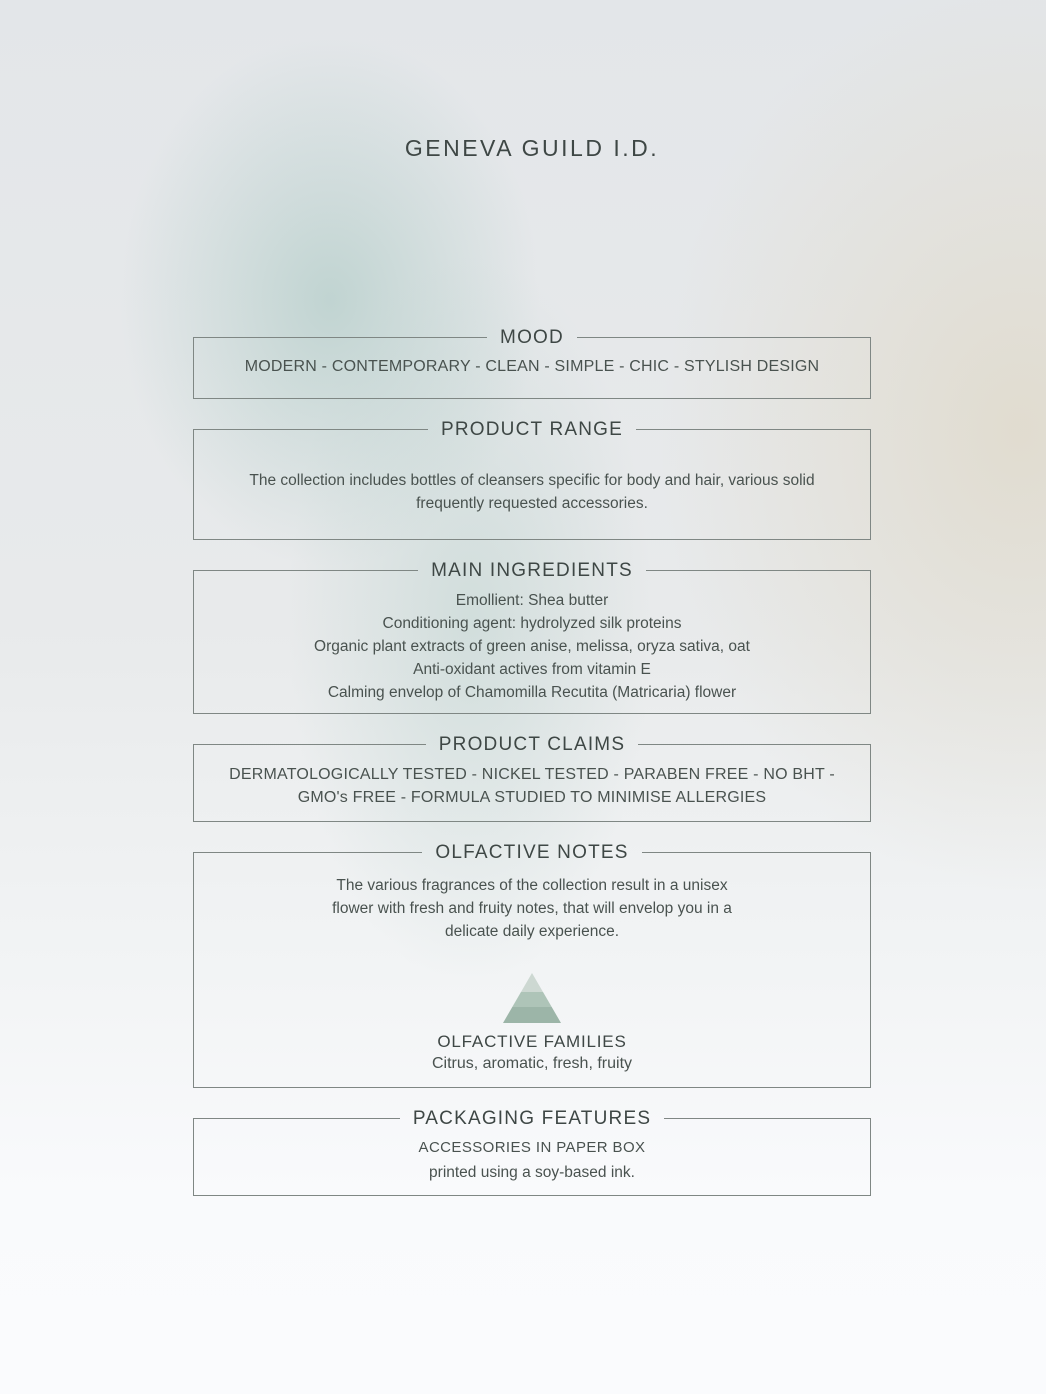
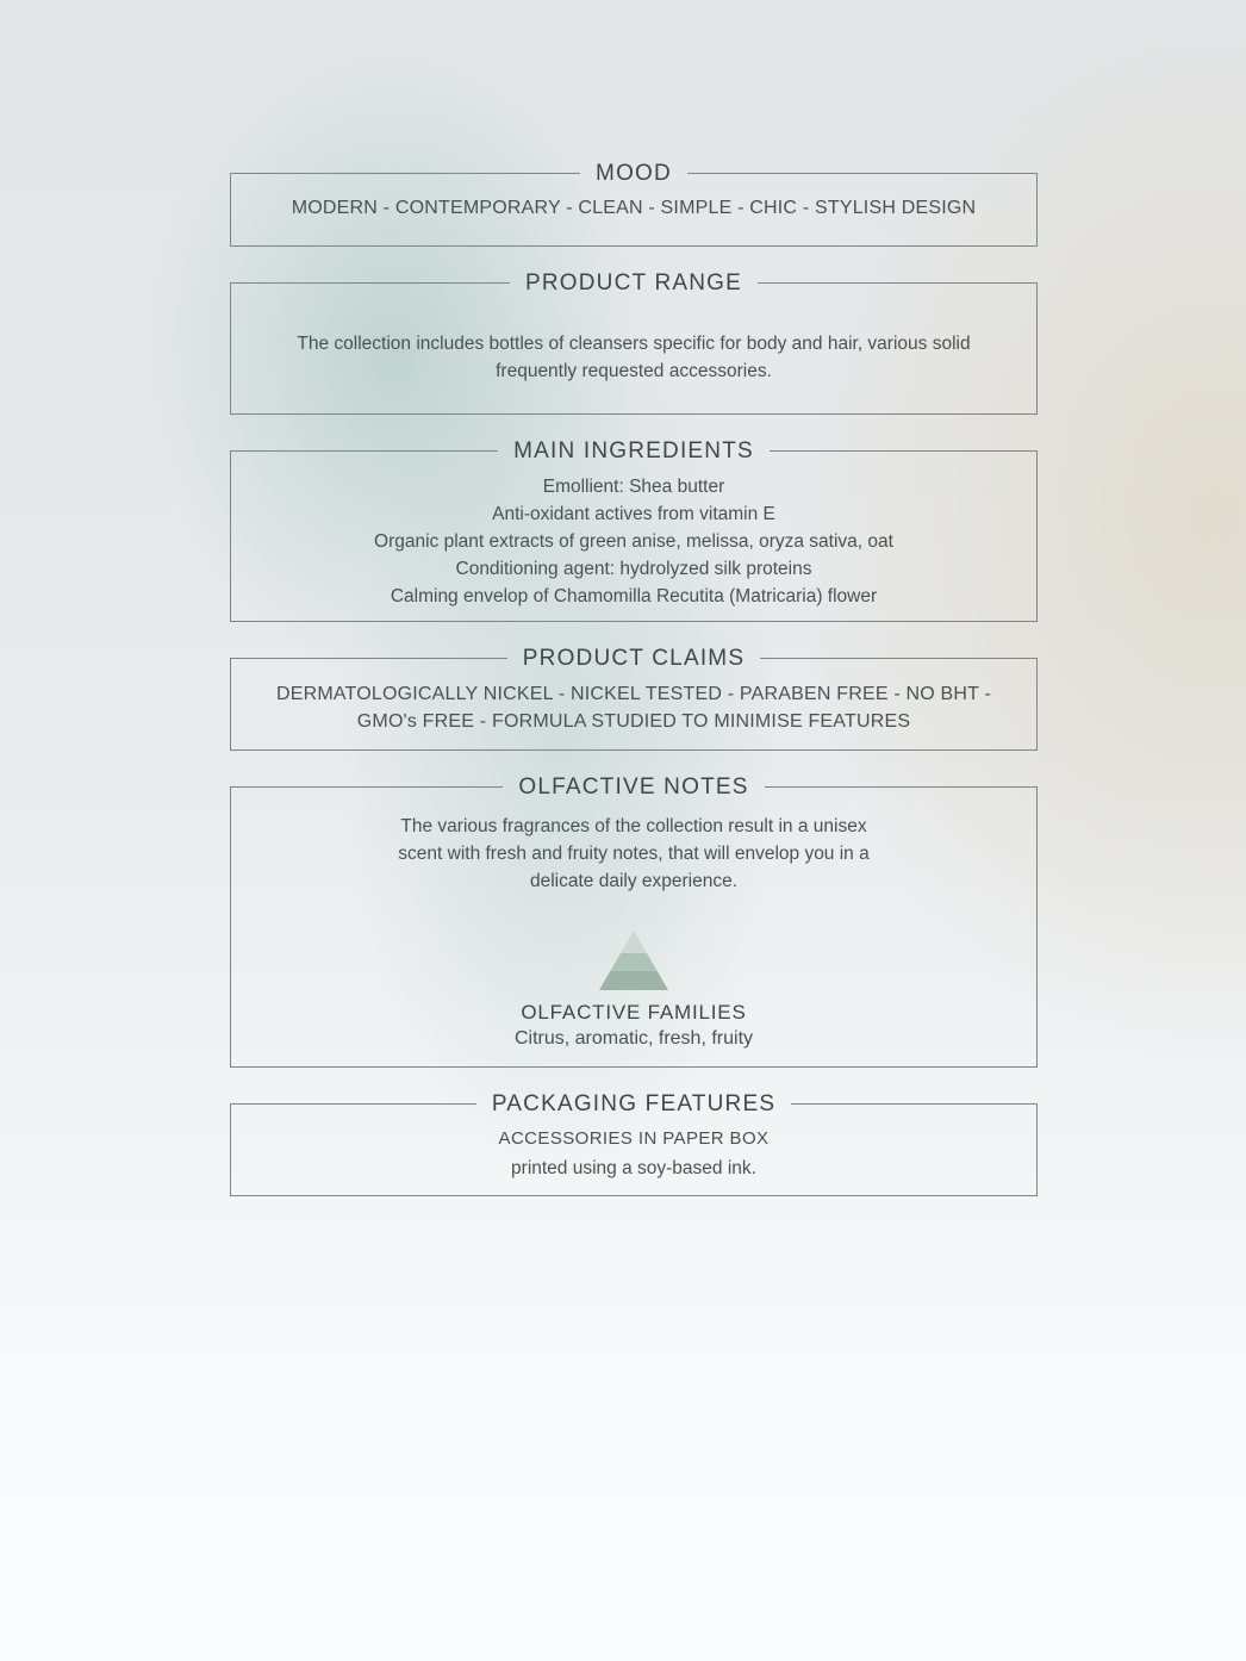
- GENEVA GUILD I.D.
  MOOD
  MODERN - CONTEMPORARY - CLEAN - SIMPLE - CHIC - STYLISH DESIGN
  PRODUCT RANGE
  The collection includes bottles of cleansers specific for body and hair, various solid
  frequently requested accessories.
  MAIN INGREDIENTS
  Emollient: Shea butter
- Conditioning agent: hydrolyzed silk proteins
+ Anti-oxidant actives from vitamin E
  Organic plant extracts of green anise, melissa, oryza sativa, oat
- Anti-oxidant actives from vitamin E
+ Conditioning agent: hydrolyzed silk proteins
  Calming envelop of Chamomilla Recutita (Matricaria) flower
  PRODUCT CLAIMS
- DERMATOLOGICALLY TESTED - NICKEL TESTED - PARABEN FREE - NO BHT -
+ DERMATOLOGICALLY NICKEL - NICKEL TESTED - PARABEN FREE - NO BHT -
- GMO's FREE - FORMULA STUDIED TO MINIMISE ALLERGIES
+ GMO's FREE - FORMULA STUDIED TO MINIMISE FEATURES
  OLFACTIVE NOTES
  The various fragrances of the collection result in a unisex
- flower with fresh and fruity notes, that will envelop you in a
+ scent with fresh and fruity notes, that will envelop you in a
  delicate daily experience.
  OLFACTIVE FAMILIES
  Citrus, aromatic, fresh, fruity
  PACKAGING FEATURES
  ACCESSORIES IN PAPER BOX
  printed using a soy-based ink.
